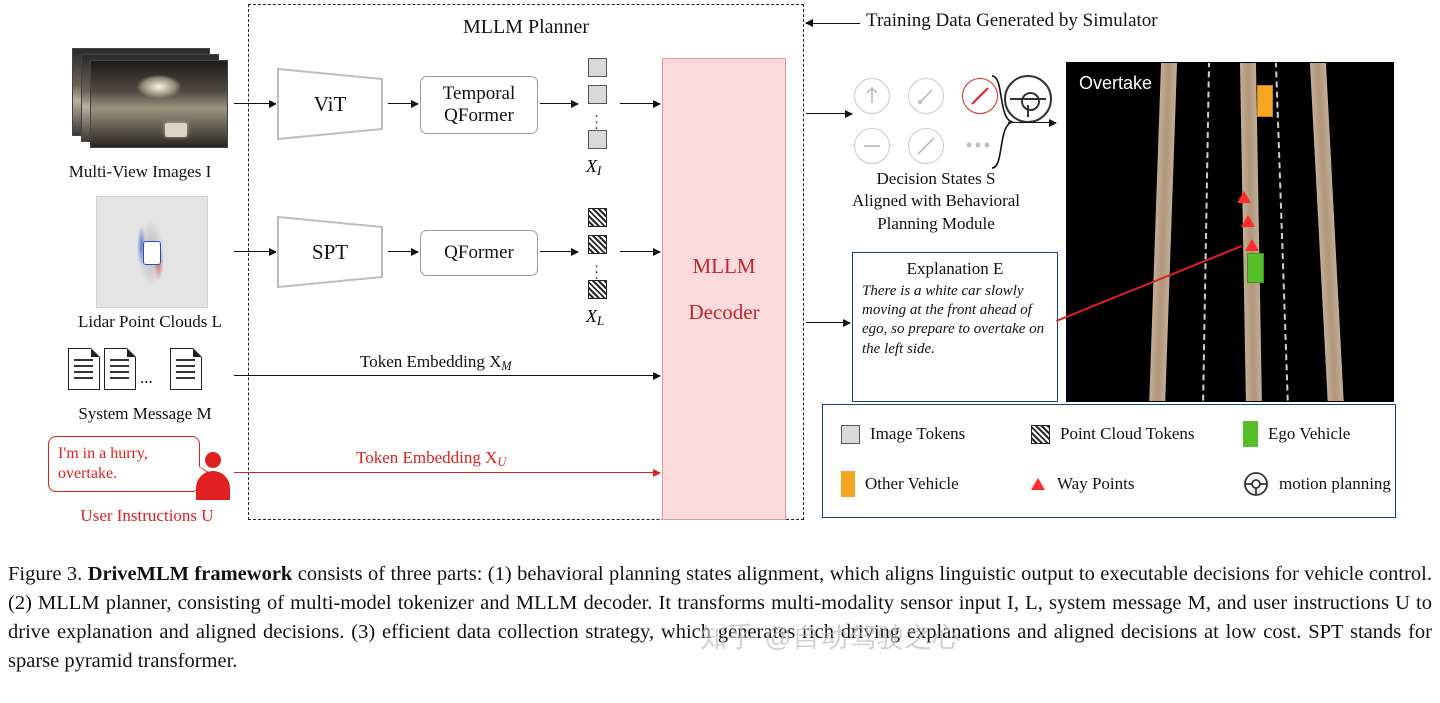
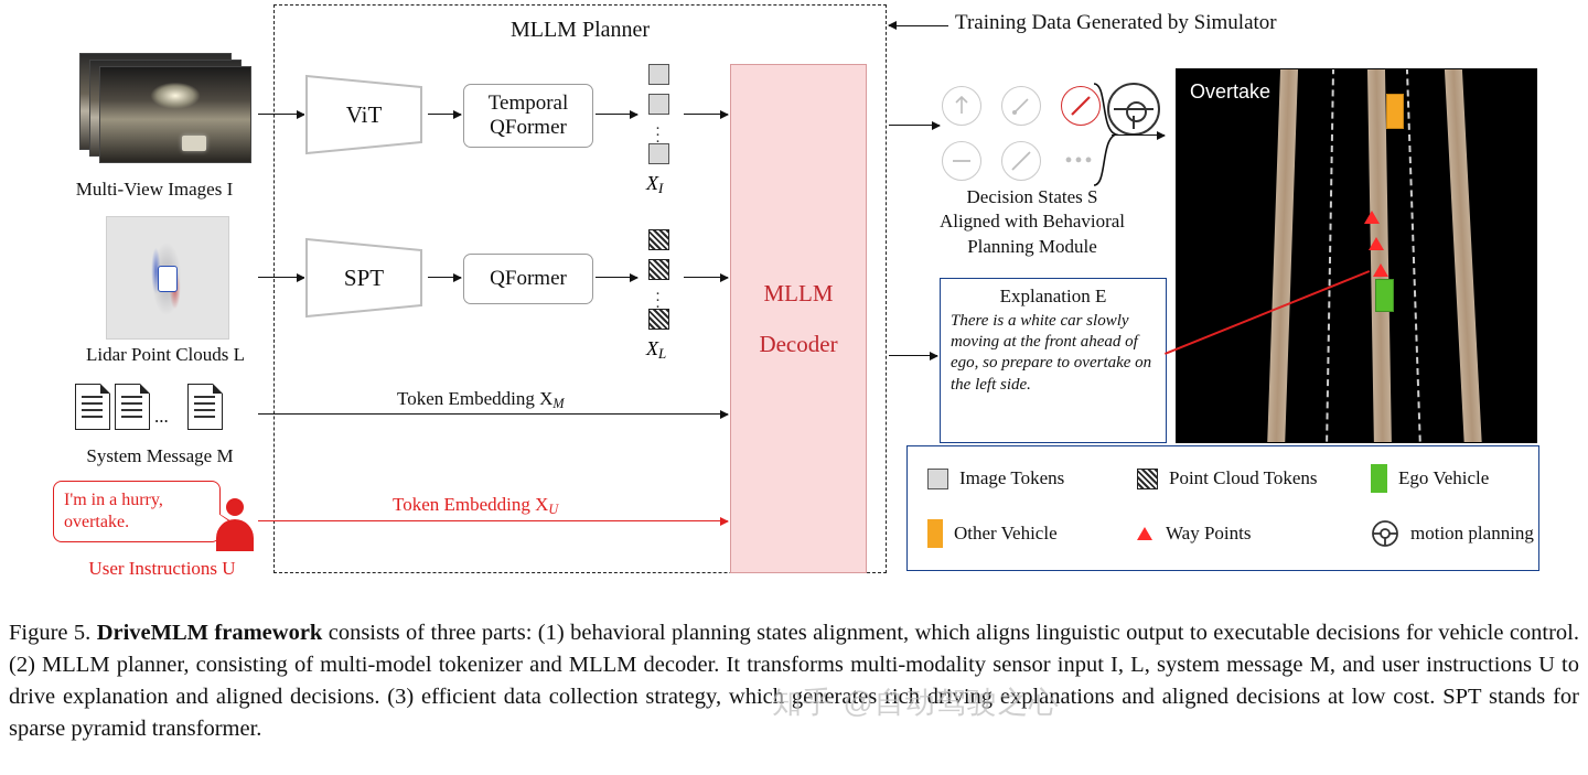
  MLLM Planner
  Training Data Generated by Simulator
  Multi-View Images I
  Lidar Point Clouds L
  ...
  System Message M
  I'm in a hurry, overtake.
  User Instructions U
  ViT
  SPT
  Temporal
  QFormer
  QFormer
  .
  .
  .
  XI
  .
  .
  .
  XL
  Token Embedding XM
  Token Embedding XU
  MLLM
  Decoder
  •••
  Decision States S
  Aligned with Behavioral
  Planning Module
  Explanation E
  There is a white car slowly moving at the front ahead of ego, so prepare to overtake on the left side.
  Overtake
  Image Tokens
  Point Cloud Tokens
  Ego Vehicle
  Other Vehicle
  Way Points
  motion planning
- Figure 3. DriveMLM framework consists of three parts: (1) behavioral planning states alignment, which aligns linguistic output to executable decisions for vehicle control. (2) MLLM planner, consisting of multi-model tokenizer and MLLM decoder. It transforms multi-modality sensor input I, L, system message M, and user instructions U to drive explanation and aligned decisions. (3) efficient data collection strategy, which generates rich driving explanations and aligned decisions at low cost. SPT stands for sparse pyramid transformer.
+ Figure 5. DriveMLM framework consists of three parts: (1) behavioral planning states alignment, which aligns linguistic output to executable decisions for vehicle control. (2) MLLM planner, consisting of multi-model tokenizer and MLLM decoder. It transforms multi-modality sensor input I, L, system message M, and user instructions U to drive explanation and aligned decisions. (3) efficient data collection strategy, which generates rich driving explanations and aligned decisions at low cost. SPT stands for sparse pyramid transformer.
  知乎 @自动驾驶之心
